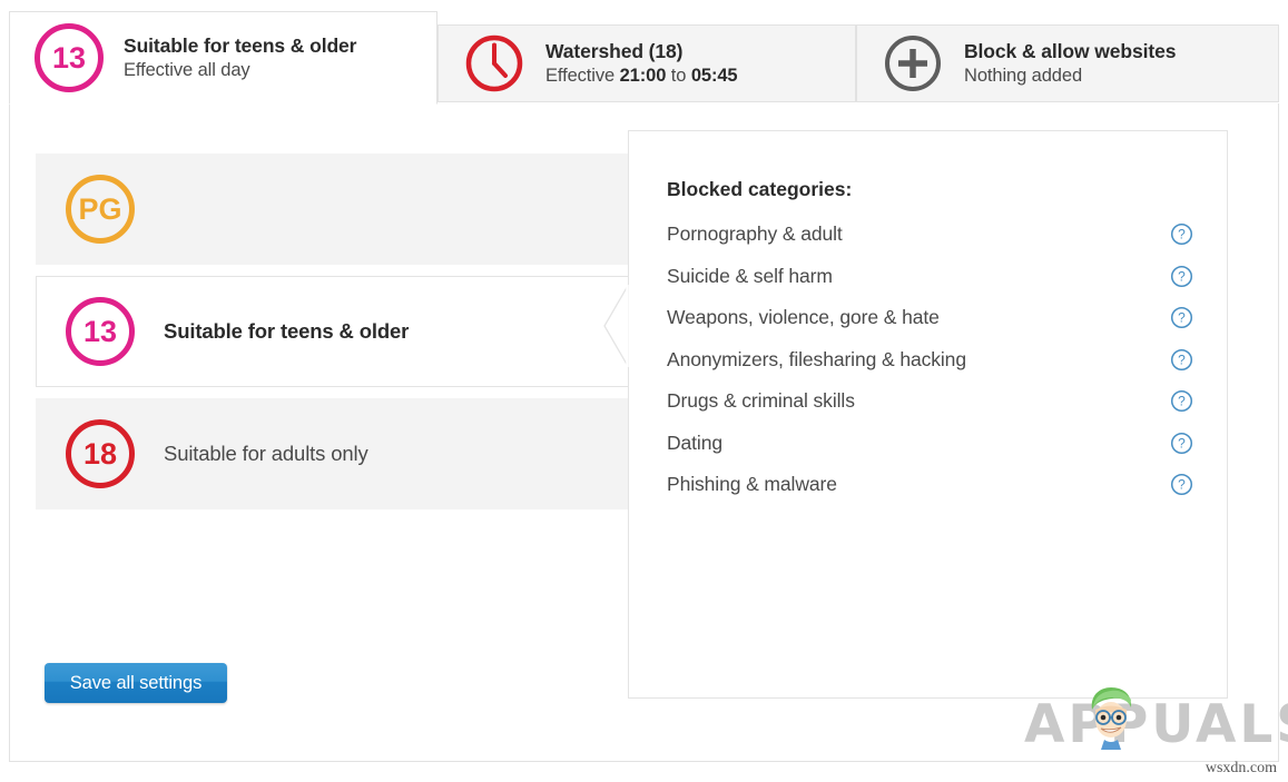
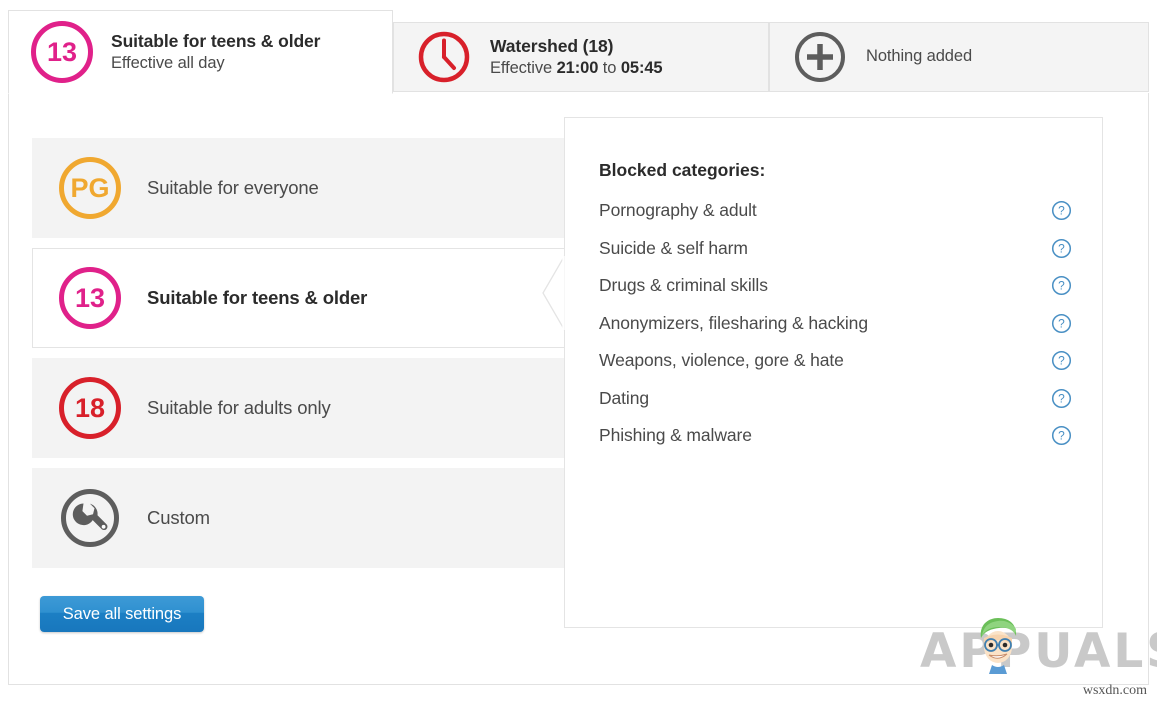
  13
  Suitable for teens & older
  Effective all day
  Watershed (18)
  Effective 21:00 to 05:45
- Block & allow websites
  Nothing added
  PG
+ Suitable for everyone
  13
  Suitable for teens & older
  18
  Suitable for adults only
+ Custom
  Blocked categories:
  Pornography & adult
  ?
  Suicide & self harm
  ?
- Weapons, violence, gore & hate
+ Drugs & criminal skills
  ?
  Anonymizers, filesharing & hacking
  ?
- Drugs & criminal skills
+ Weapons, violence, gore & hate
  ?
  Dating
  ?
  Phishing & malware
  ?
  Save all settings
  APPUAL
  wsxdn.com
